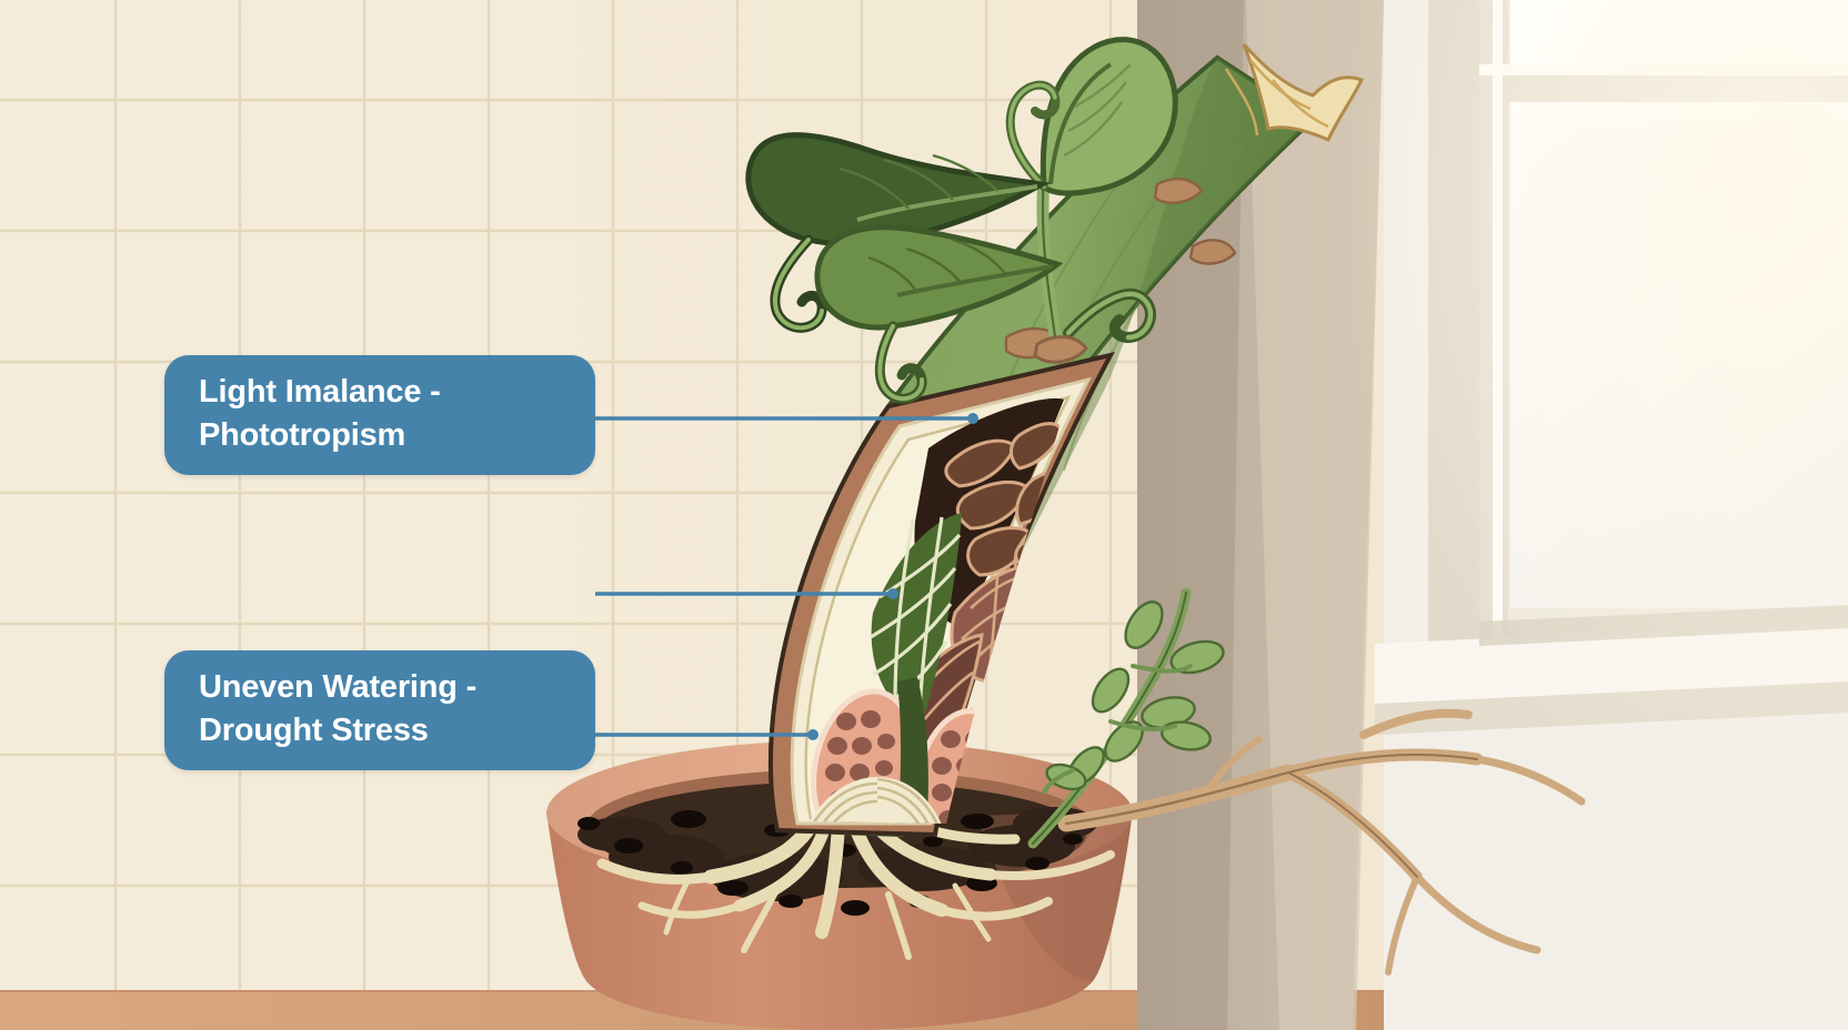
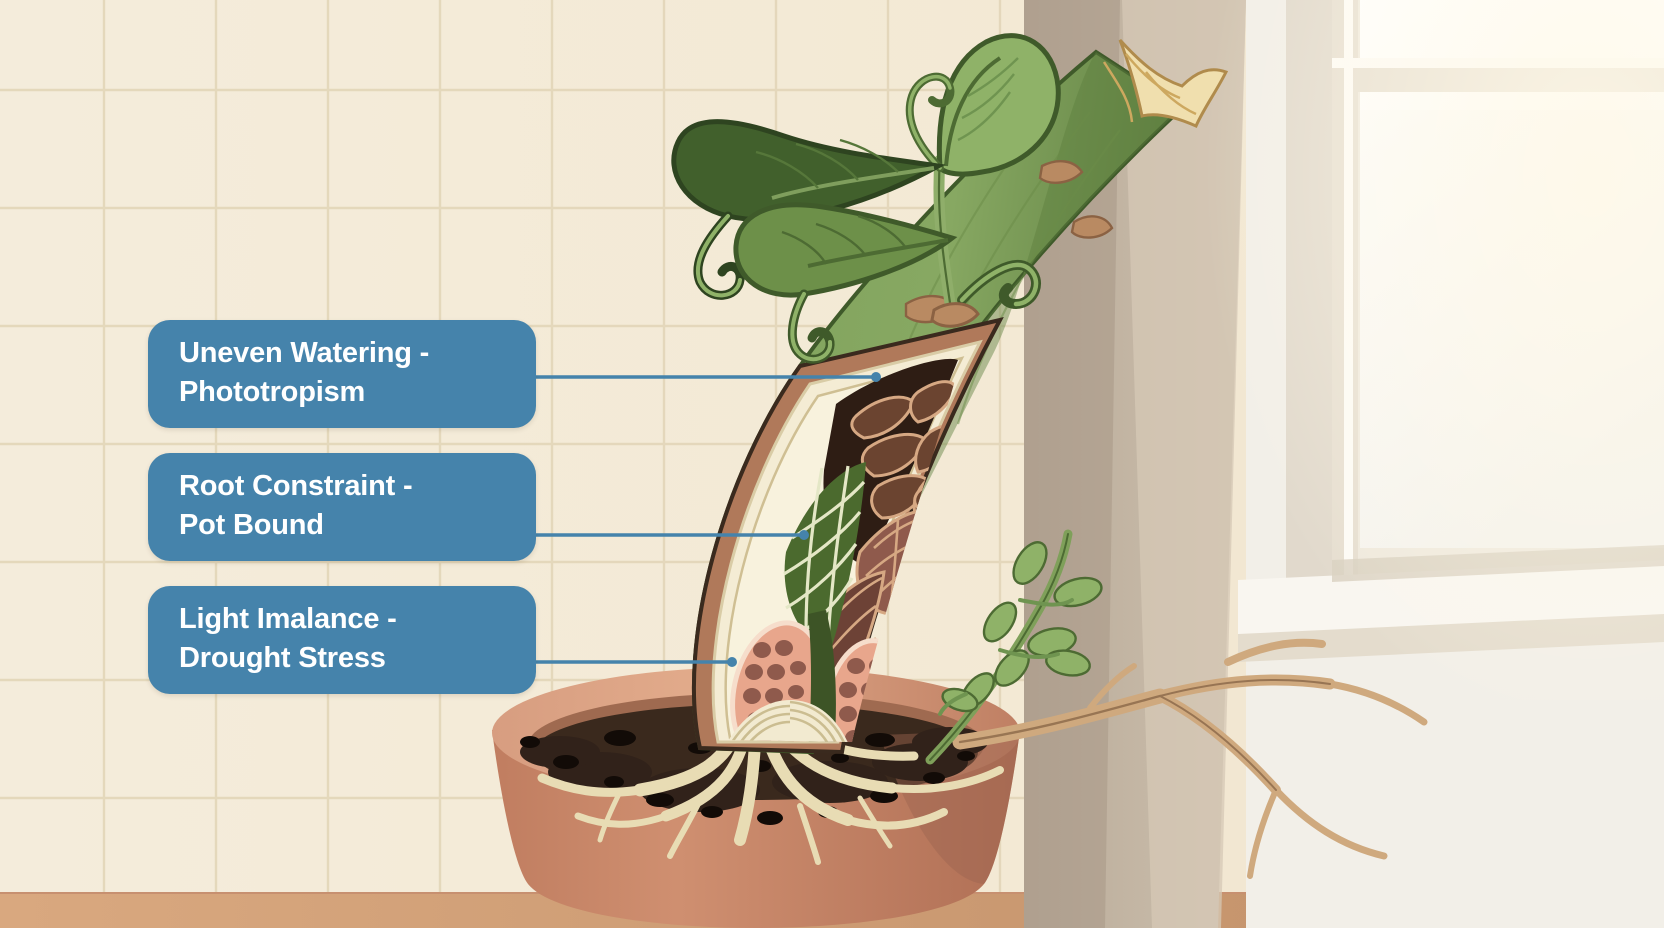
- Light Imalance -
+ Uneven Watering -
  Phototropism
+ Root Constraint -
+ Pot Bound
- Uneven Watering -
+ Light Imalance -
  Drought Stress
